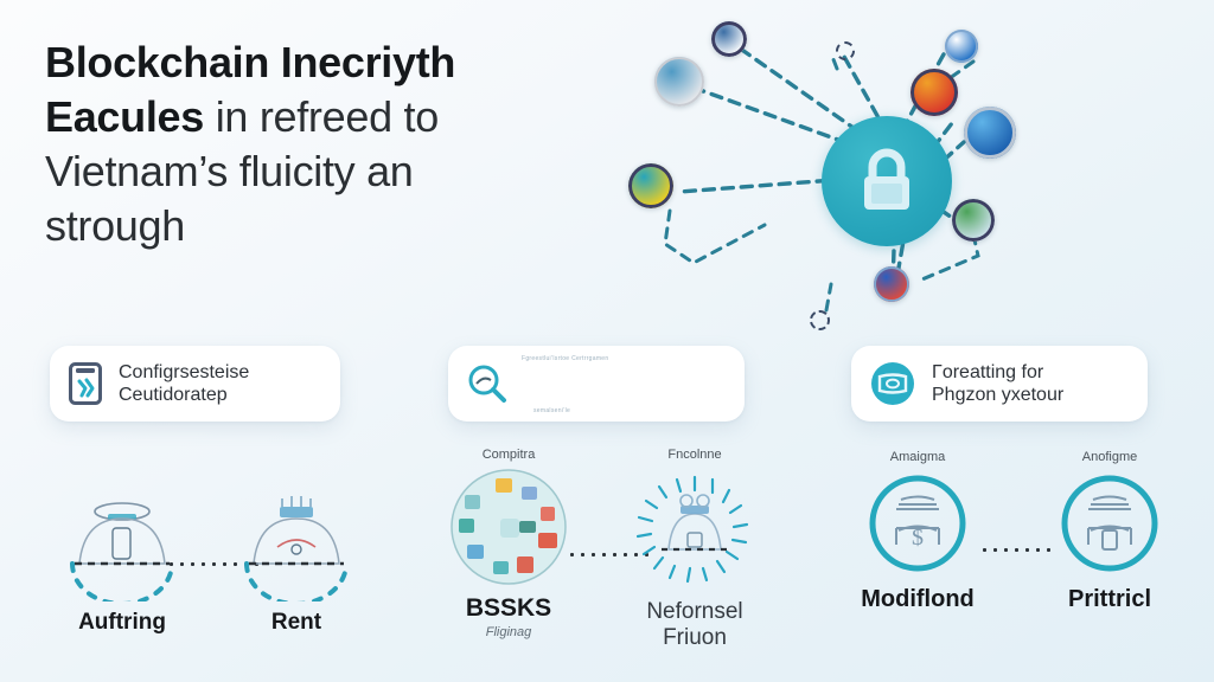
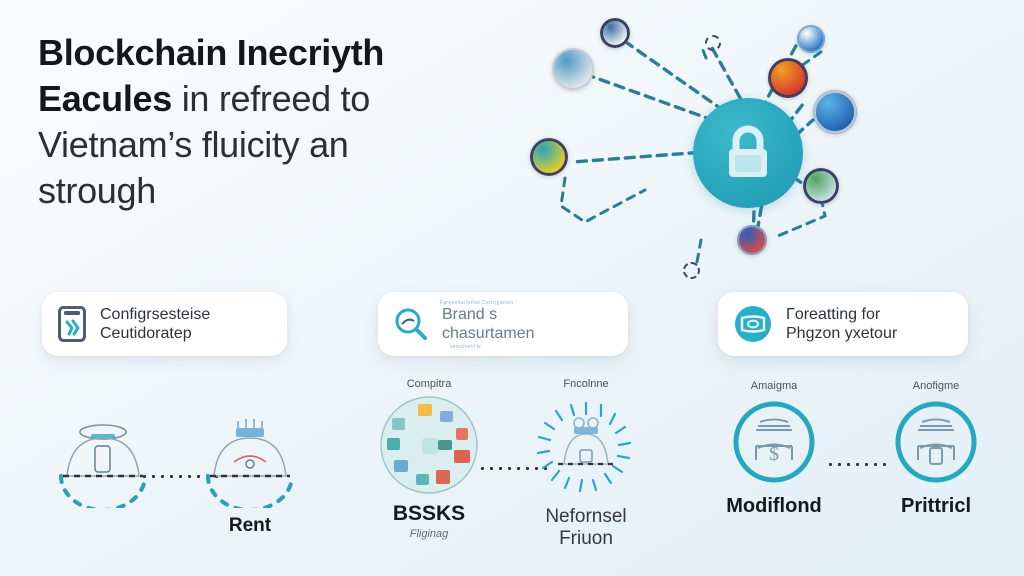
  Blockchain Inecriyth
  Eacules in refreed to
  Vietnam’s fluicity an
  strough
  Configrsesteise
  Ceutidoratep
+ Brand s
+ chasurtamen
  Γoreatting for
  Phgzon yxetour
- Auftring
  Rent
  Compitra
  BSSKS
  Fliginag
  Fncolnne
  Nefornsel Friuon
  Amaigma
  $
  Modiflond
  Anofigme
  Prittricl
